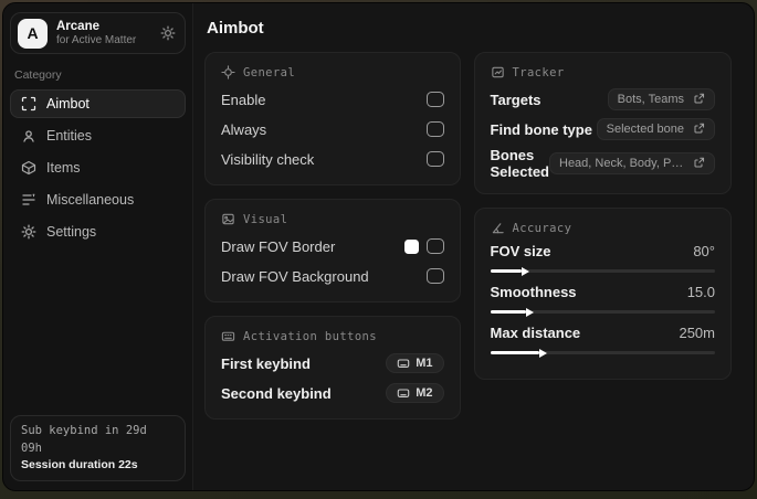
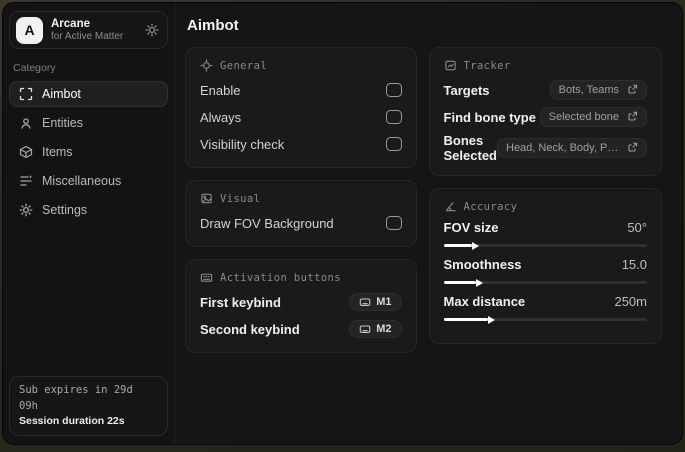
  A
  Arcane
  for Active Matter
  Category
  Aimbot
  Entities
  Items
  Miscellaneous
  Settings
- Sub keybind in 29d 09h
+ Sub expires in 29d 09h
  Session duration 22s
  Aimbot
  General
  Enable
  Always
  Visibility check
  Visual
- Draw FOV Border
  Draw FOV Background
  Activation buttons
  First keybind
  M1
  Second keybind
  M2
  Tracker
  Targets
  Bots, Teams
  Find bone type
  Selected bone
  Bones Selected
  Head, Neck, Body, Pe…
  Accuracy
  FOV size
- 80°
+ 50°
  Smoothness
  15.0
  Max distance
  250m
